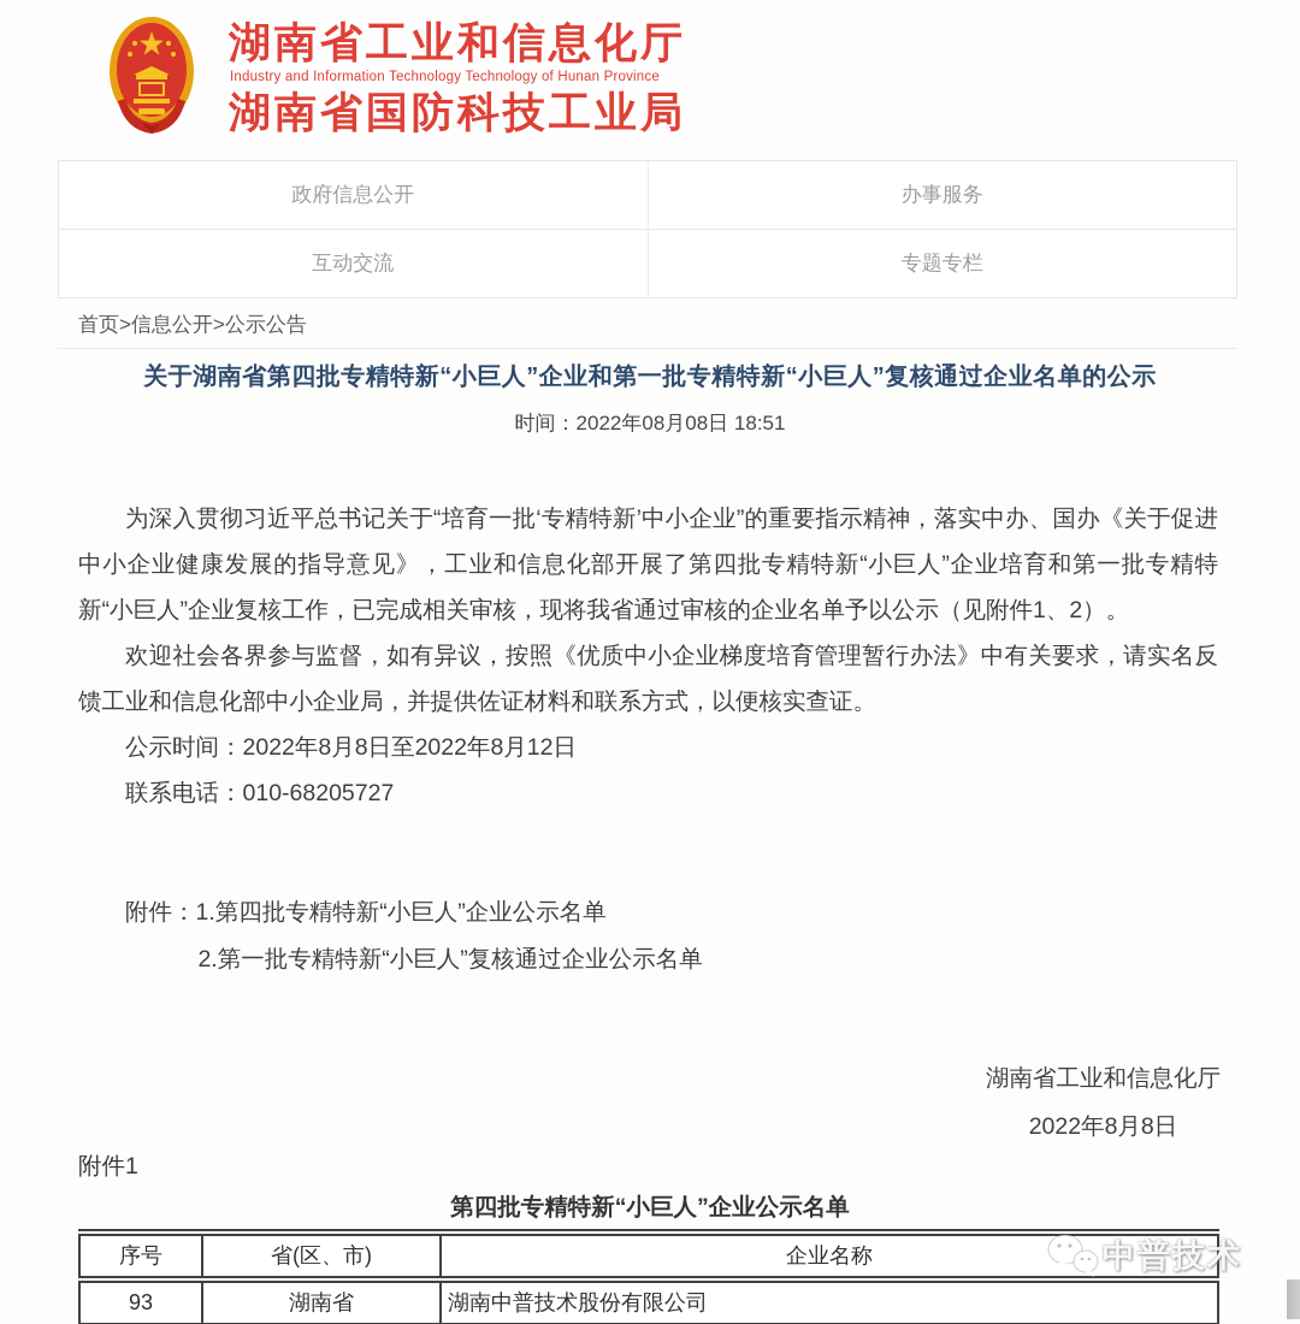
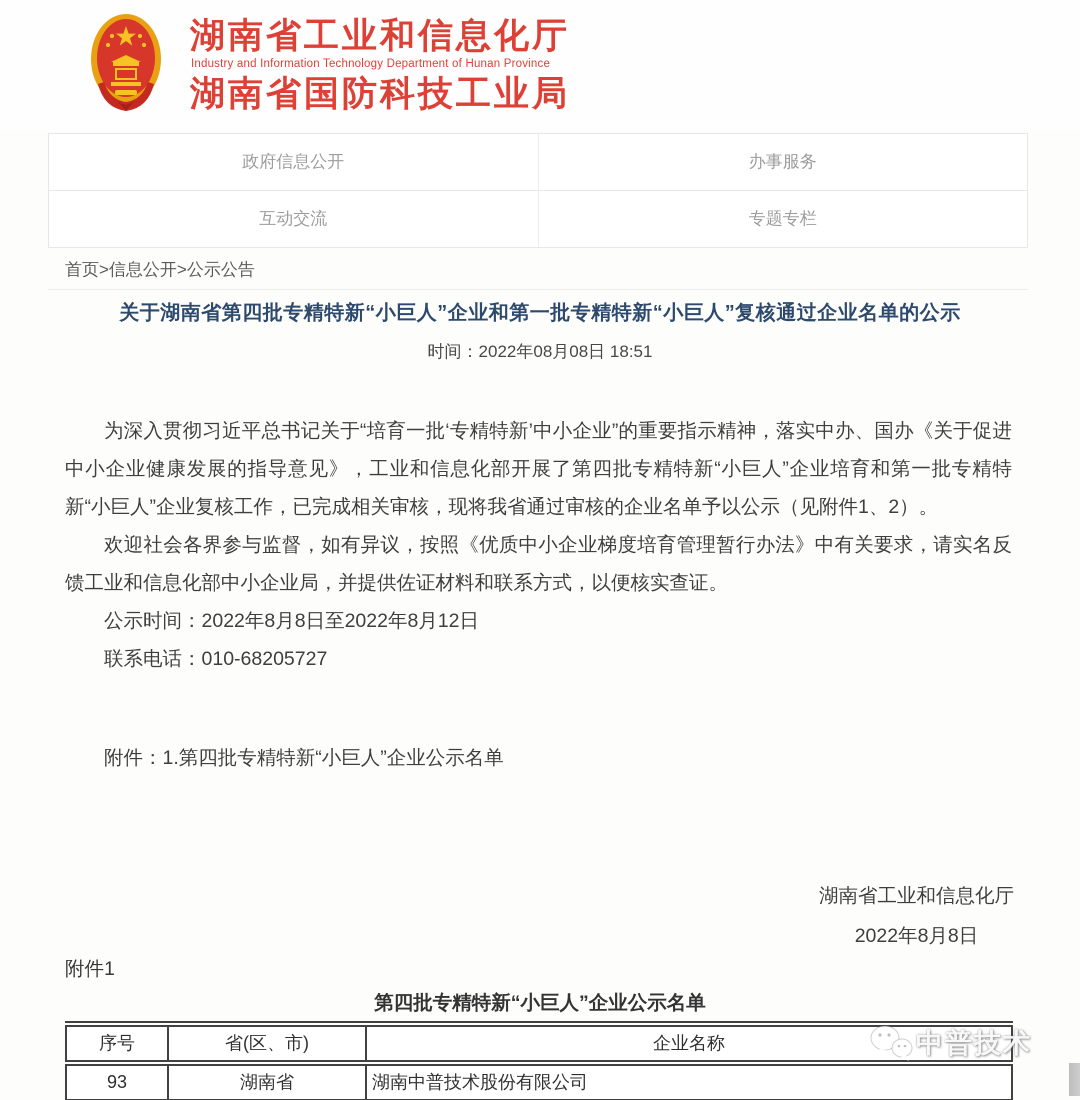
  湖南省工业和信息化厅
- Industry and Information Technology Technology of Hunan Province
+ Industry and Information Technology Department of Hunan Province
  湖南省国防科技工业局
  政府信息公开
  办事服务
  互动交流
  专题专栏
  首页>信息公开>公示公告
  关于湖南省第四批专精特新“小巨人”企业和第一批专精特新“小巨人”复核通过企业名单的公示
  时间：2022年08月08日 18:51
  为深入贯彻习近平总书记关于“培育一批‘专精特新’中小企业”的重要指示精神，落实中办、国办《关于促进中小企业健康发展的指导意见》，工业和信息化部开展了第四批专精特新“小巨人”企业培育和第一批专精特新“小巨人”企业复核工作，已完成相关审核，现将我省通过审核的企业名单予以公示（见附件1、2）。
  欢迎社会各界参与监督，如有异议，按照《优质中小企业梯度培育管理暂行办法》中有关要求，请实名反馈工业和信息化部中小企业局，并提供佐证材料和联系方式，以便核实查证。
  公示时间：2022年8月8日至2022年8月12日
  联系电话：010-68205727
  附件：1.第四批专精特新“小巨人”企业公示名单
- 2.第一批专精特新“小巨人”复核通过企业公示名单
  湖南省工业和信息化厅
  2022年8月8日
  附件1
  第四批专精特新“小巨人”企业公示名单
  序号	省(区、市)	企业名称
  93	湖南省	湖南中普技术股份有限公司
  中普技术
